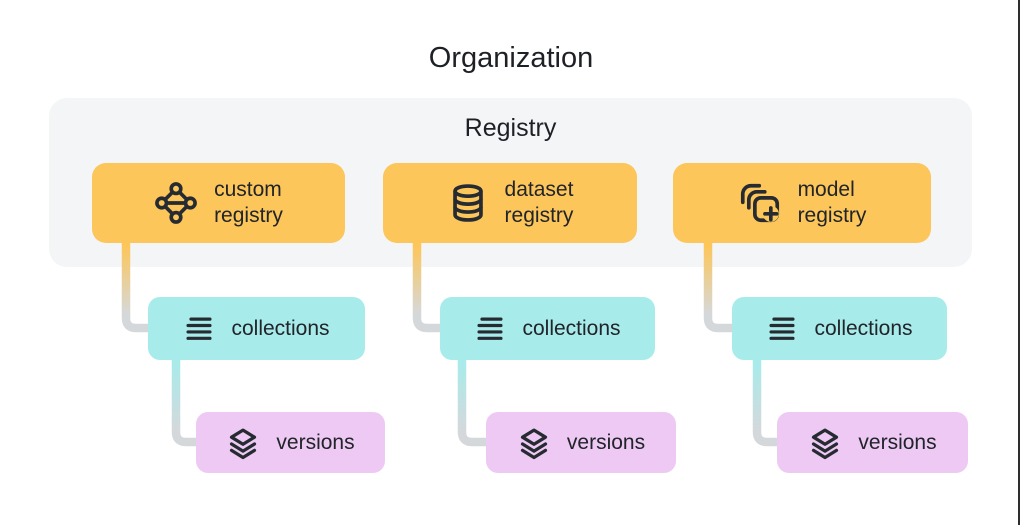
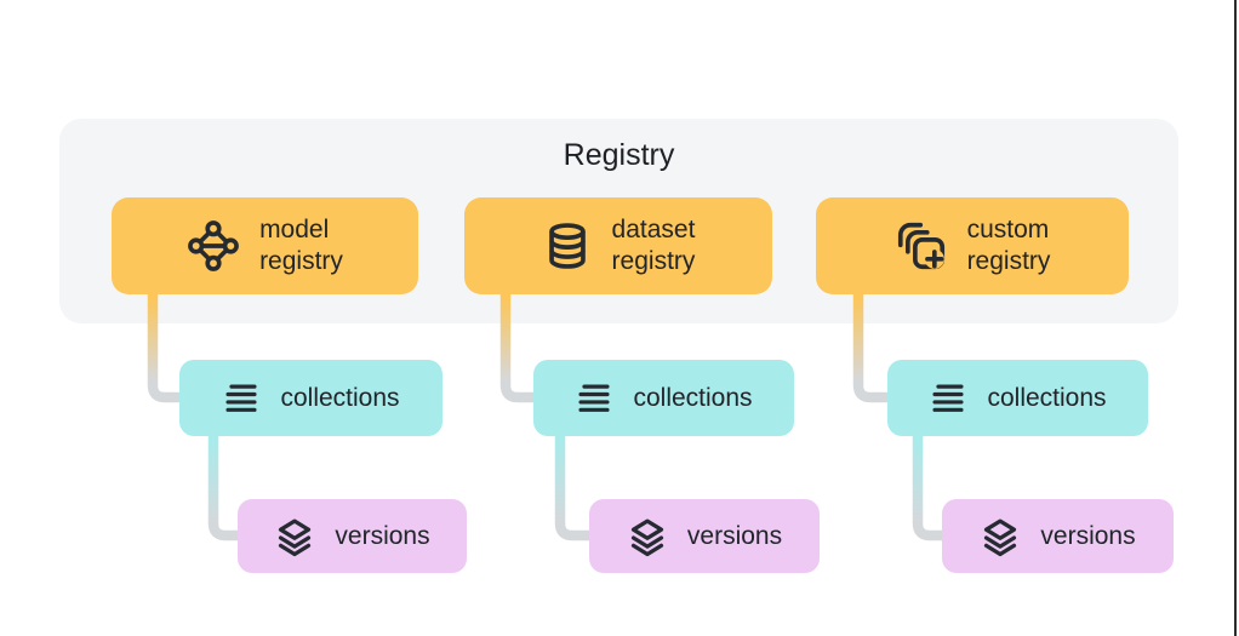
- Organization
  Registry
- custom
+ model
  registry
  dataset
  registry
- model
+ custom
  registry
  collections
  collections
  collections
  versions
  versions
  versions
